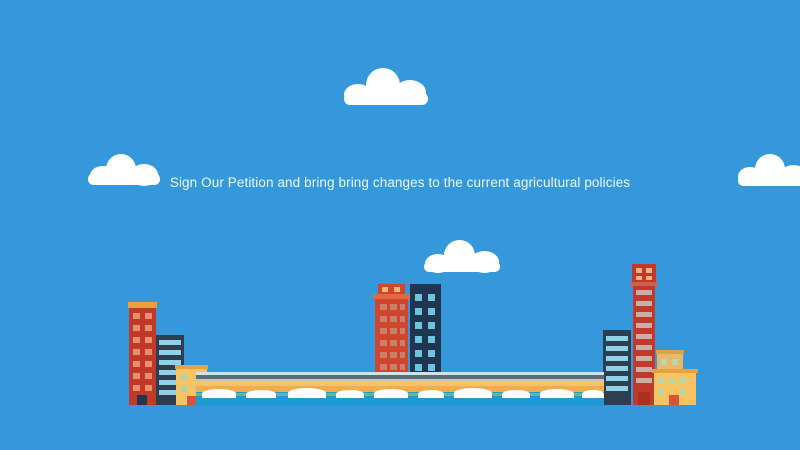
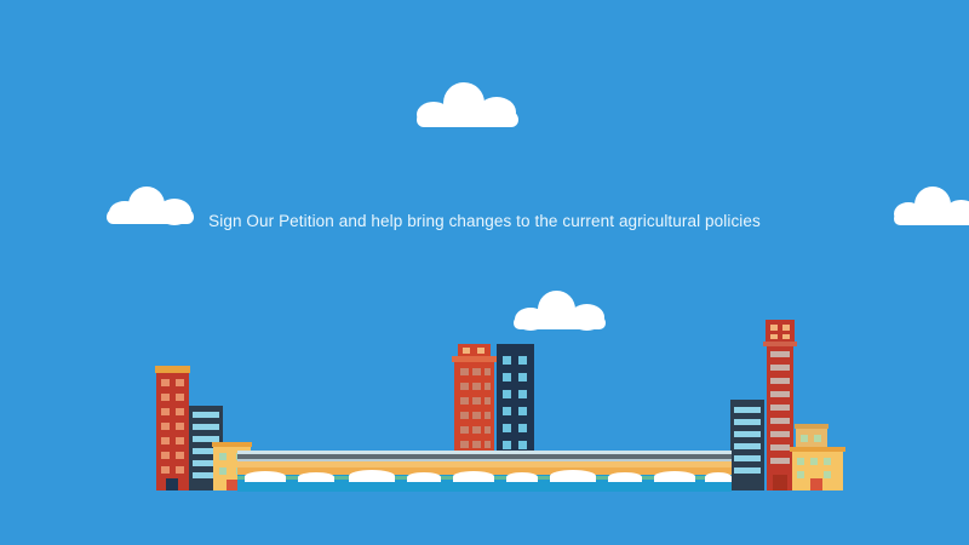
- Sign Our Petition and bring bring changes to the current agricultural policies
+ Sign Our Petition and help bring changes to the current agricultural policies
